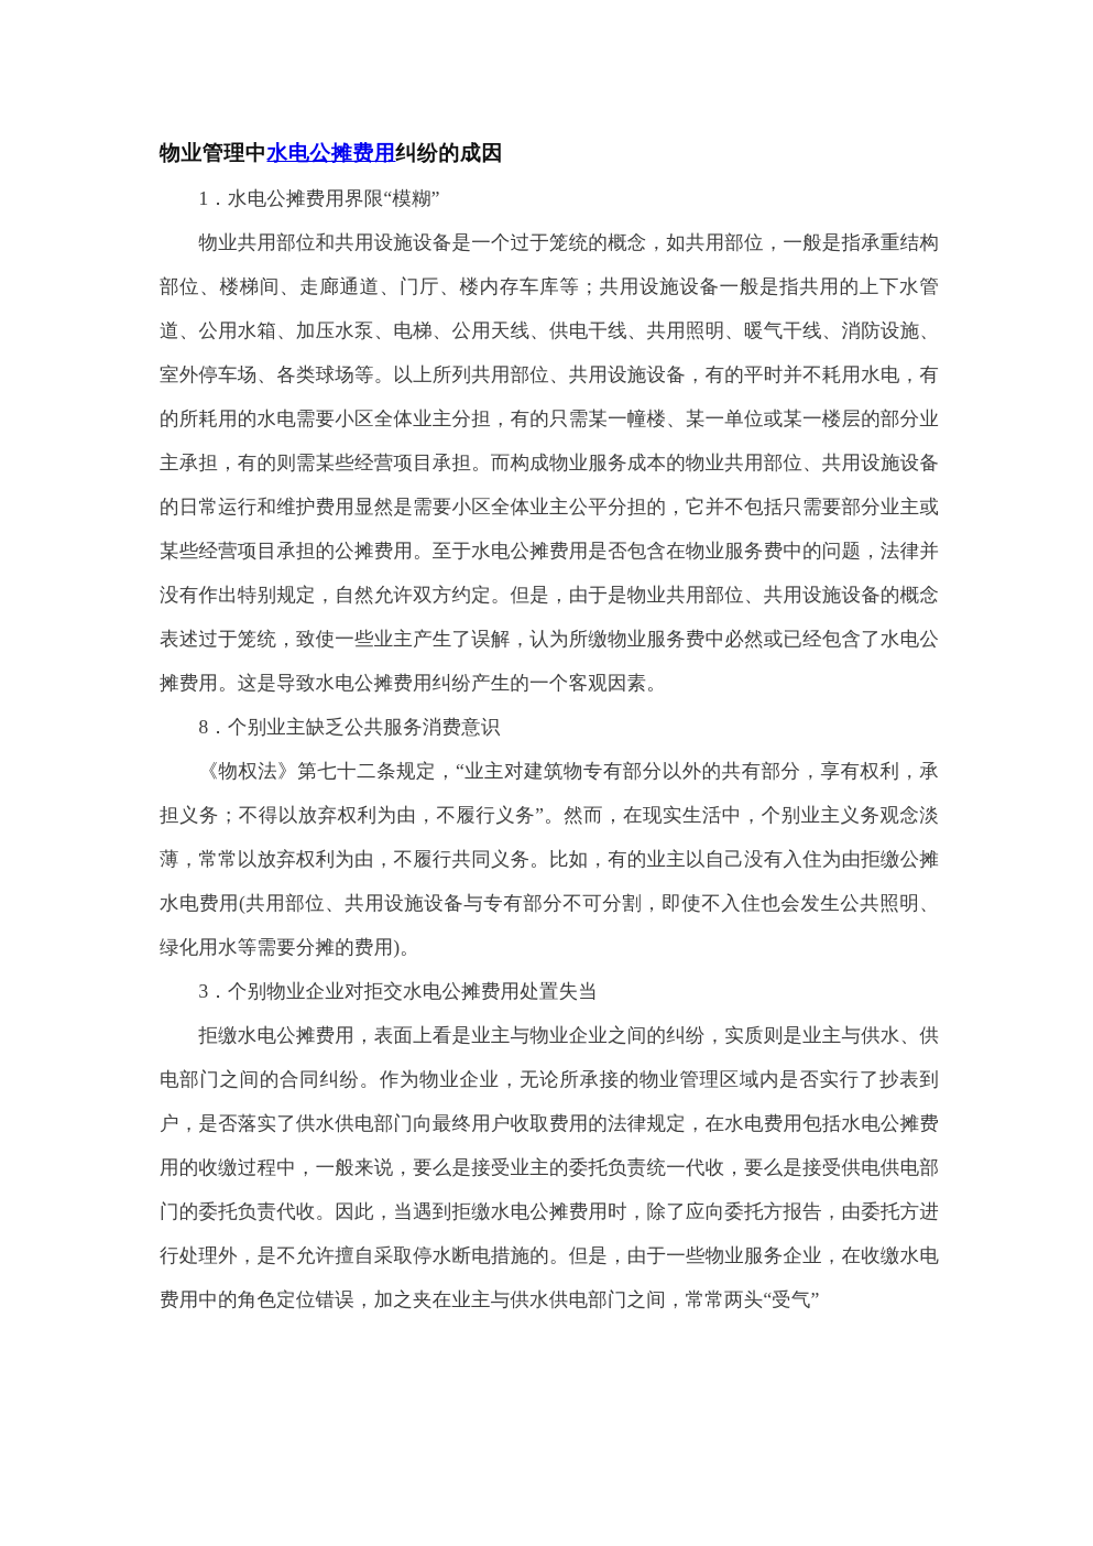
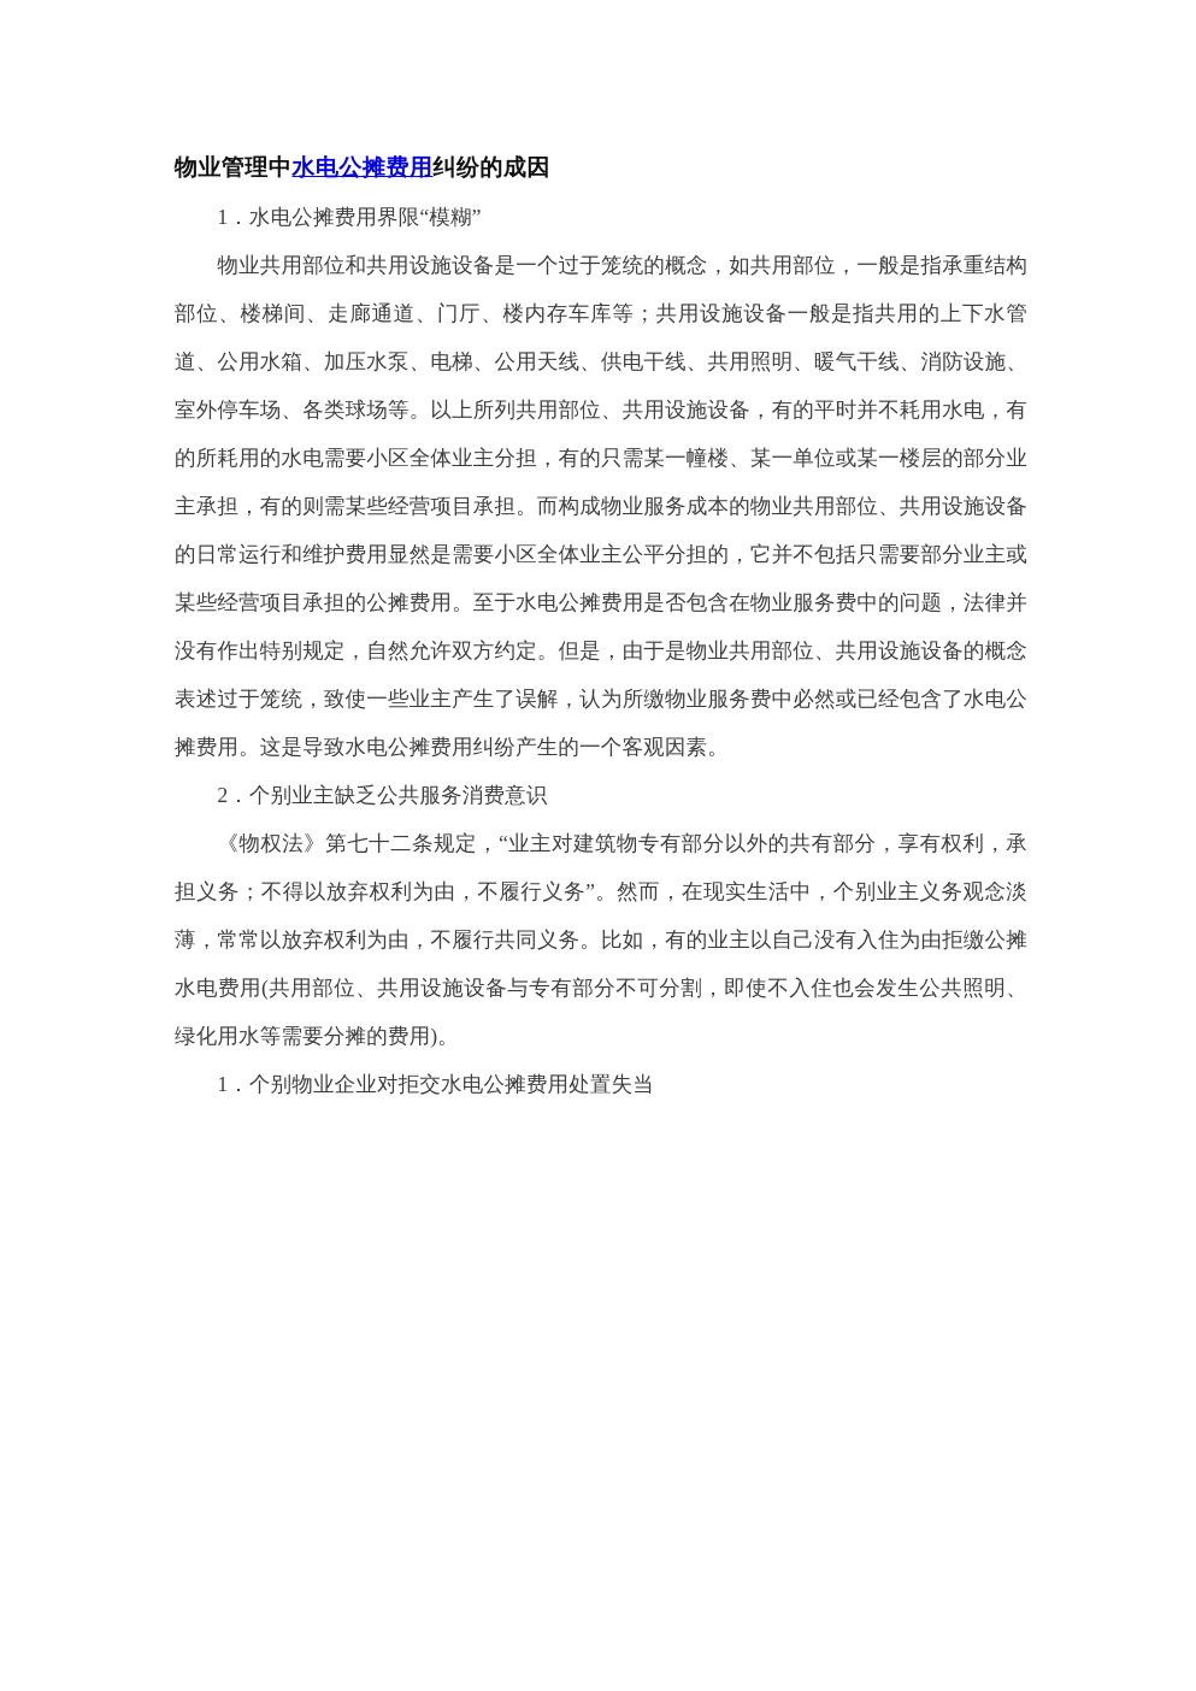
  物业管理中水电公摊费用纠纷的成因
  1．水电公摊费用界限“模糊”
  物业共用部位和共用设施设备是一个过于笼统的概念，如共用部位，一般是指承重结构部位、楼梯间、走廊通道、门厅、楼内存车库等；共用设施设备一般是指共用的上下水管道、公用水箱、加压水泵、电梯、公用天线、供电干线、共用照明、暖气干线、消防设施、室外停车场、各类球场等。以上所列共用部位、共用设施设备，有的平时并不耗用水电，有的所耗用的水电需要小区全体业主分担，有的只需某一幢楼、某一单位或某一楼层的部分业主承担，有的则需某些经营项目承担。而构成物业服务成本的物业共用部位、共用设施设备的日常运行和维护费用显然是需要小区全体业主公平分担的，它并不包括只需要部分业主或某些经营项目承担的公摊费用。至于水电公摊费用是否包含在物业服务费中的问题，法律并没有作出特别规定，自然允许双方约定。但是，由于是物业共用部位、共用设施设备的概念表述过于笼统，致使一些业主产生了误解，认为所缴物业服务费中必然或已经包含了水电公摊费用。这是导致水电公摊费用纠纷产生的一个客观因素。
- 8．个别业主缺乏公共服务消费意识
+ 2．个别业主缺乏公共服务消费意识
  《物权法》第七十二条规定，“业主对建筑物专有部分以外的共有部分，享有权利，承担义务；不得以放弃权利为由，不履行义务”。然而，在现实生活中，个别业主义务观念淡薄，常常以放弃权利为由，不履行共同义务。比如，有的业主以自己没有入住为由拒缴公摊水电费用(共用部位、共用设施设备与专有部分不可分割，即使不入住也会发生公共照明、绿化用水等需要分摊的费用)。
- 3．个别物业企业对拒交水电公摊费用处置失当
+ 1．个别物业企业对拒交水电公摊费用处置失当
- 拒缴水电公摊费用，表面上看是业主与物业企业之间的纠纷，实质则是业主与供水、供电部门之间的合同纠纷。作为物业企业，无论所承接的物业管理区域内是否实行了抄表到户，是否落实了供水供电部门向最终用户收取费用的法律规定，在水电费用包括水电公摊费用的收缴过程中，一般来说，要么是接受业主的委托负责统一代收，要么是接受供电供电部门的委托负责代收。因此，当遇到拒缴水电公摊费用时，除了应向委托方报告，由委托方进行处理外，是不允许擅自采取停水断电措施的。但是，由于一些物业服务企业，在收缴水电费用中的角色定位错误，加之夹在业主与供水供电部门之间，常常两头“受气”
